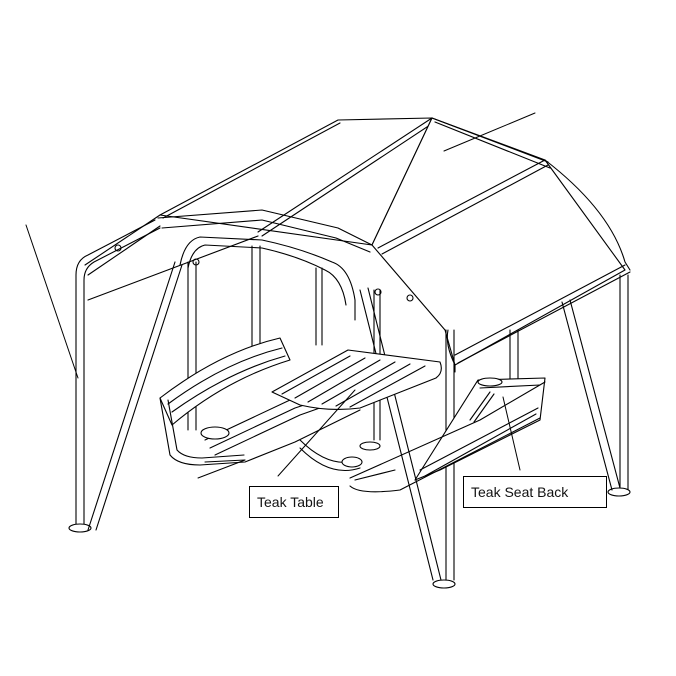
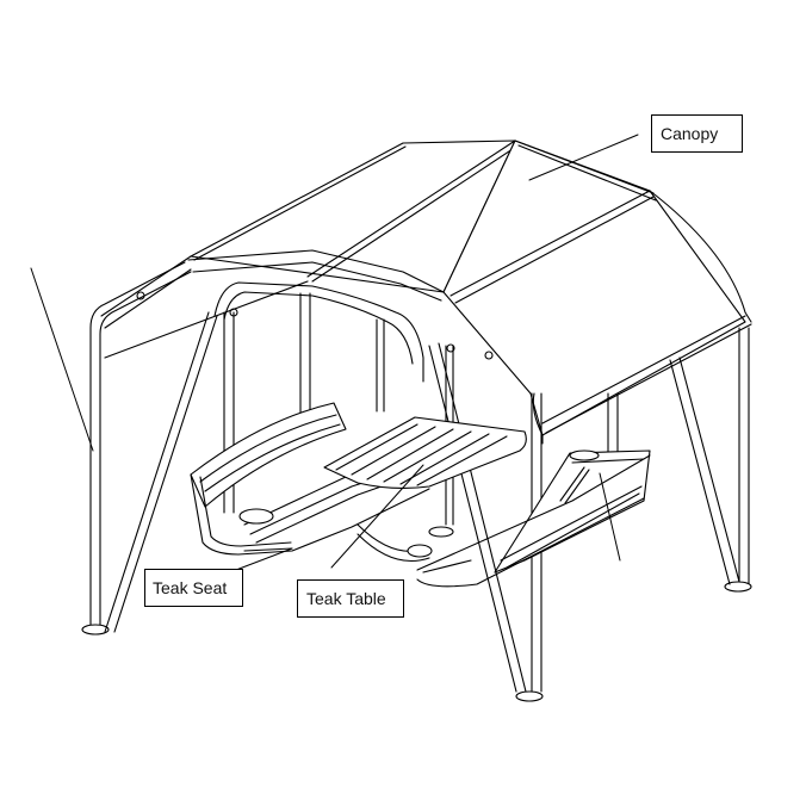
+ Canopy
+ Teak Seat
  Teak Table
- Teak Seat Back
